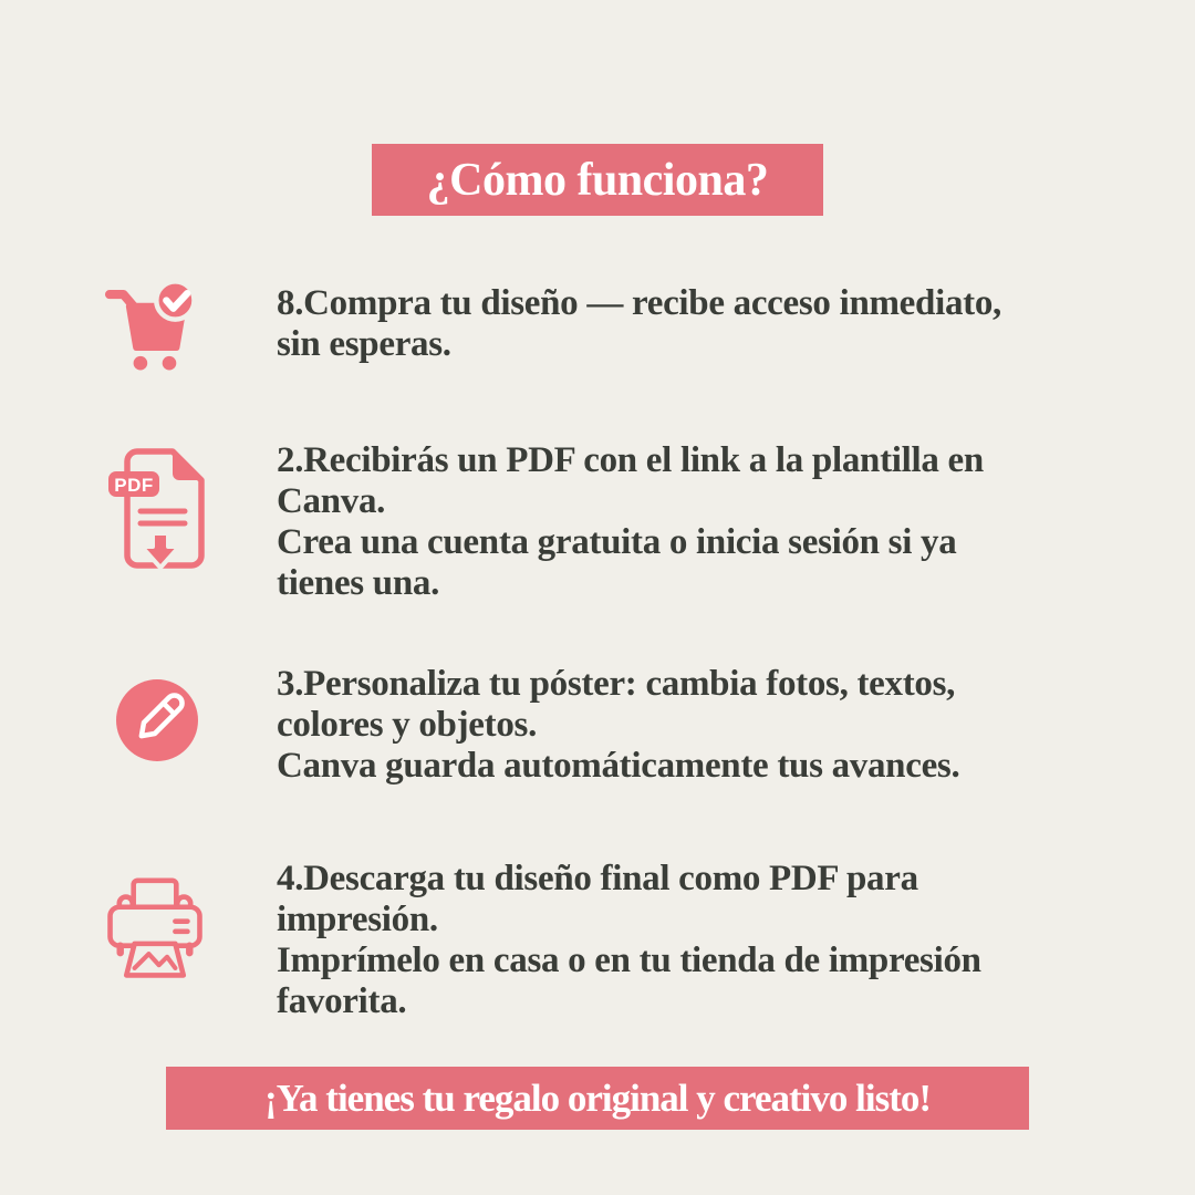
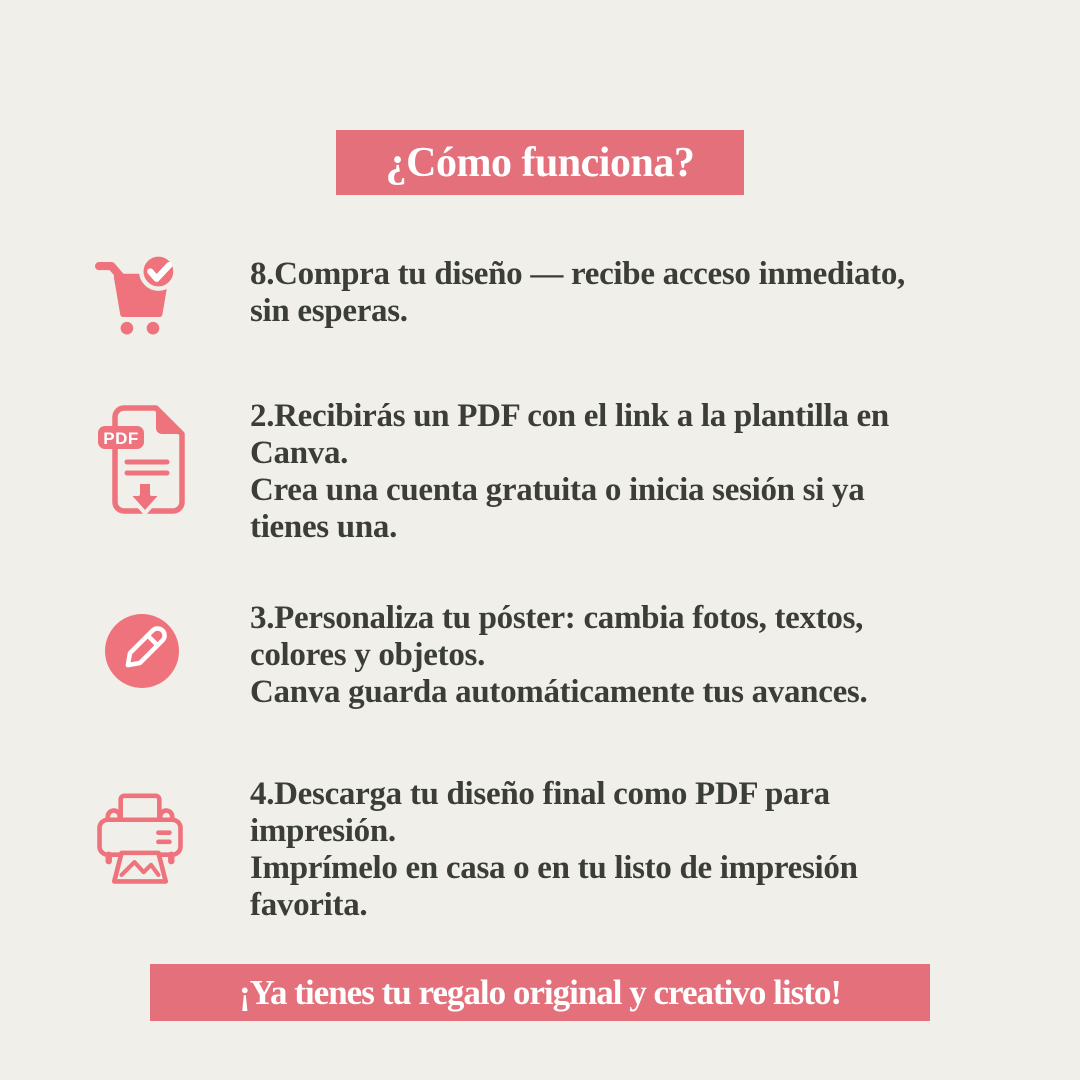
  ¿Cómo funciona?
  8.Compra tu diseño — recibe acceso inmediato,
  sin esperas.
  PDF
  2.Recibirás un PDF con el link a la plantilla en
  Canva.
  Crea una cuenta gratuita o inicia sesión si ya
  tienes una.
  3.Personaliza tu póster: cambia fotos, textos,
  colores y objetos.
  Canva guarda automáticamente tus avances.
  4.Descarga tu diseño final como PDF para
  impresión.
- Imprímelo en casa o en tu tienda de impresión
+ Imprímelo en casa o en tu listo de impresión
  favorita.
  ¡Ya tienes tu regalo original y creativo listo!
